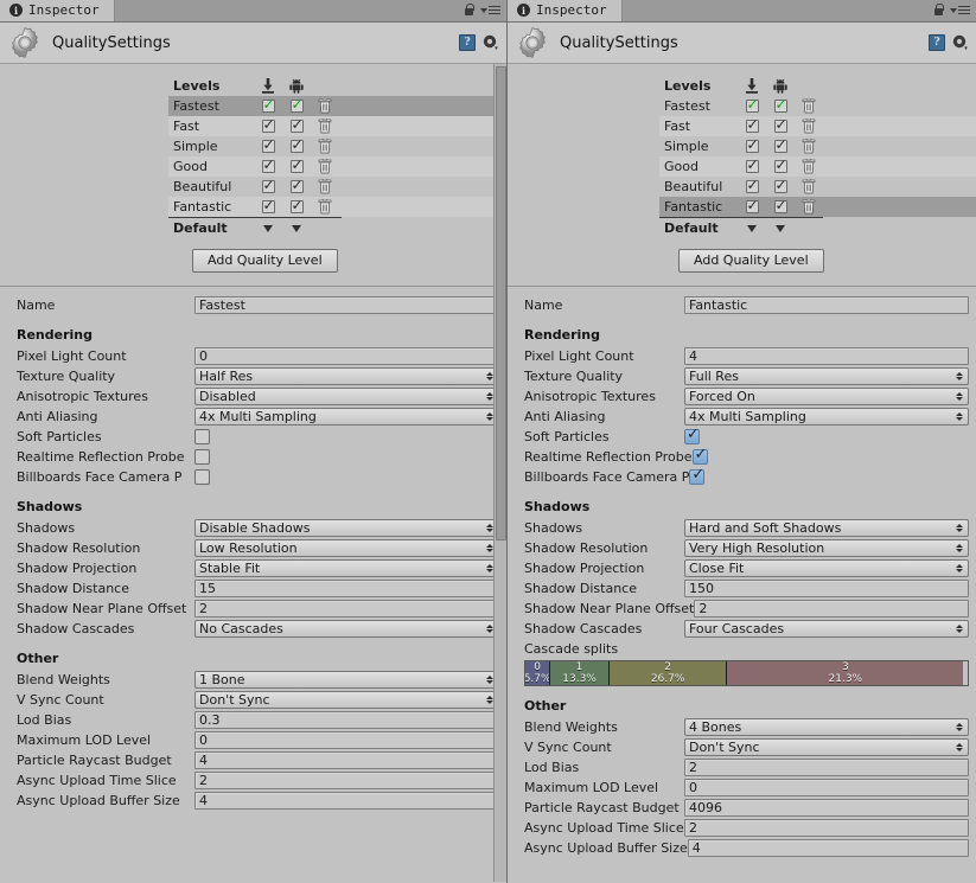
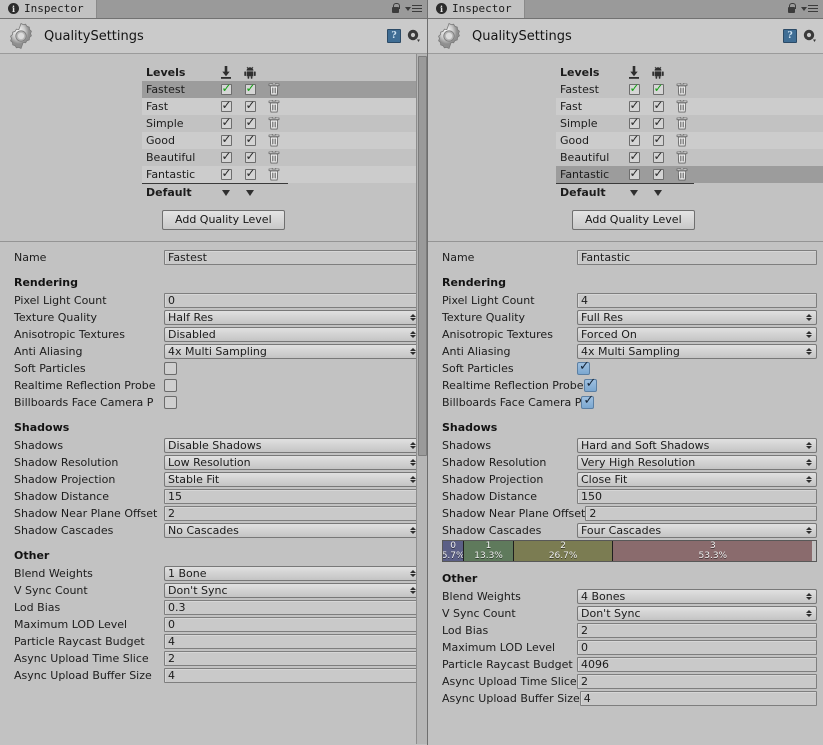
  i
  Inspector
  QualitySettings
  ?
  Levels
  Fastest
  Fast
  Simple
  Good
  Beautiful
  Fantastic
  Default
  Add Quality Level
  Name
  Fastest
  Rendering
  Pixel Light Count
  0
  Texture Quality
  Half Res
  Anisotropic Textures
  Disabled
  Anti Aliasing
  4x Multi Sampling
  Soft Particles
  Realtime Reflection Probe
  Billboards Face Camera P
  Shadows
  Shadows
  Disable Shadows
  Shadow Resolution
  Low Resolution
  Shadow Projection
  Stable Fit
  Shadow Distance
  15
  Shadow Near Plane Offset
  2
  Shadow Cascades
  No Cascades
  Other
  Blend Weights
  1 Bone
  V Sync Count
  Don't Sync
  Lod Bias
  0.3
  Maximum LOD Level
  0
  Particle Raycast Budget
  4
  Async Upload Time Slice
  2
  Async Upload Buffer Size
  4
  i
  Inspector
  QualitySettings
  ?
  Levels
  Fastest
  Fast
  Simple
  Good
  Beautiful
  Fantastic
  Default
  Add Quality Level
  Name
  Fantastic
  Rendering
  Pixel Light Count
  4
  Texture Quality
  Full Res
  Anisotropic Textures
  Forced On
  Anti Aliasing
  4x Multi Sampling
  Soft Particles
  Realtime Reflection Probe
  Billboards Face Camera P
  Shadows
  Shadows
  Hard and Soft Shadows
  Shadow Resolution
  Very High Resolution
  Shadow Projection
  Close Fit
  Shadow Distance
  150
  Shadow Near Plane Offset
  2
  Shadow Cascades
  Four Cascades
- Cascade splits
  0
  5.7%
  1
  13.3%
  2
  26.7%
  3
- 21.3%
+ 53.3%
  Other
  Blend Weights
  4 Bones
  V Sync Count
  Don't Sync
  Lod Bias
  2
  Maximum LOD Level
  0
  Particle Raycast Budget
  4096
  Async Upload Time Slice
  2
  Async Upload Buffer Size
  4
